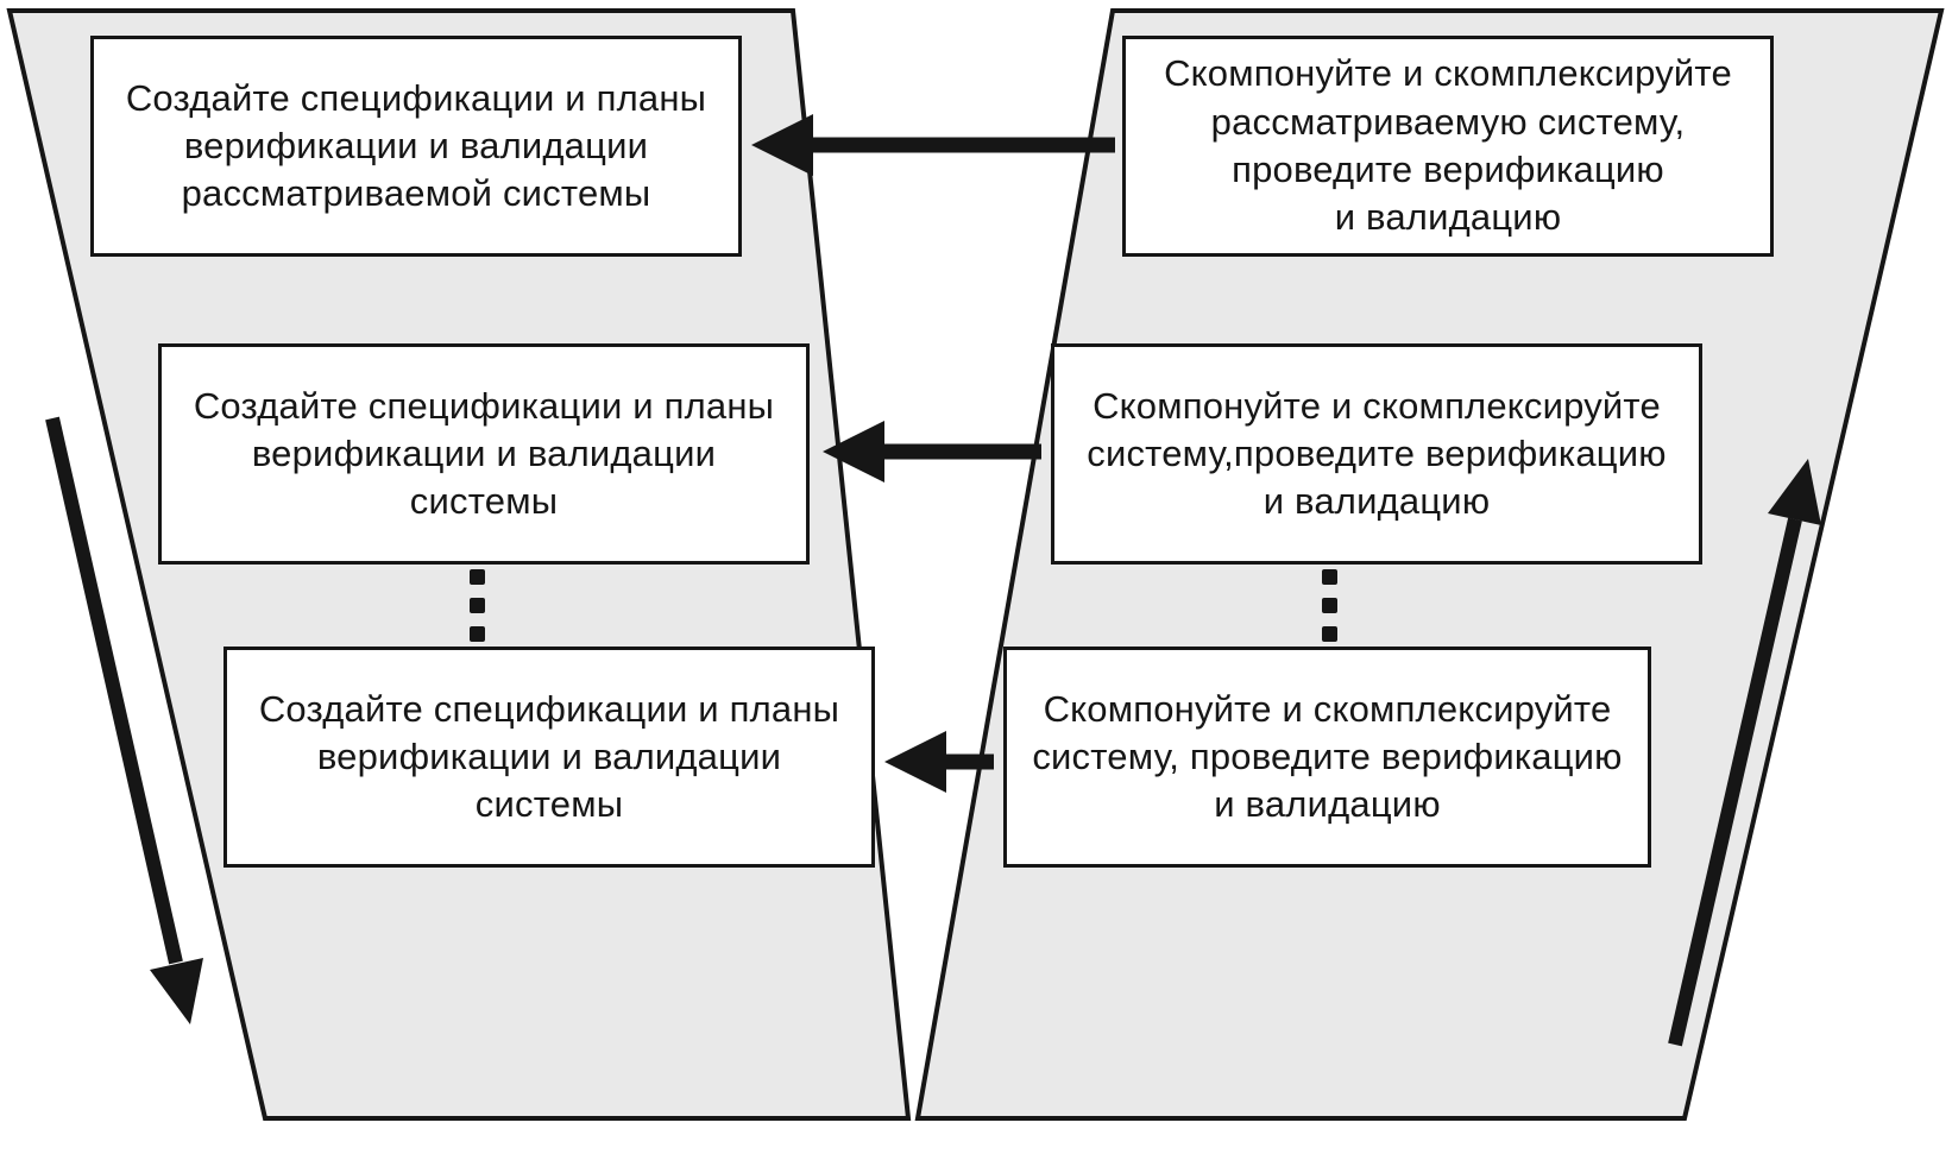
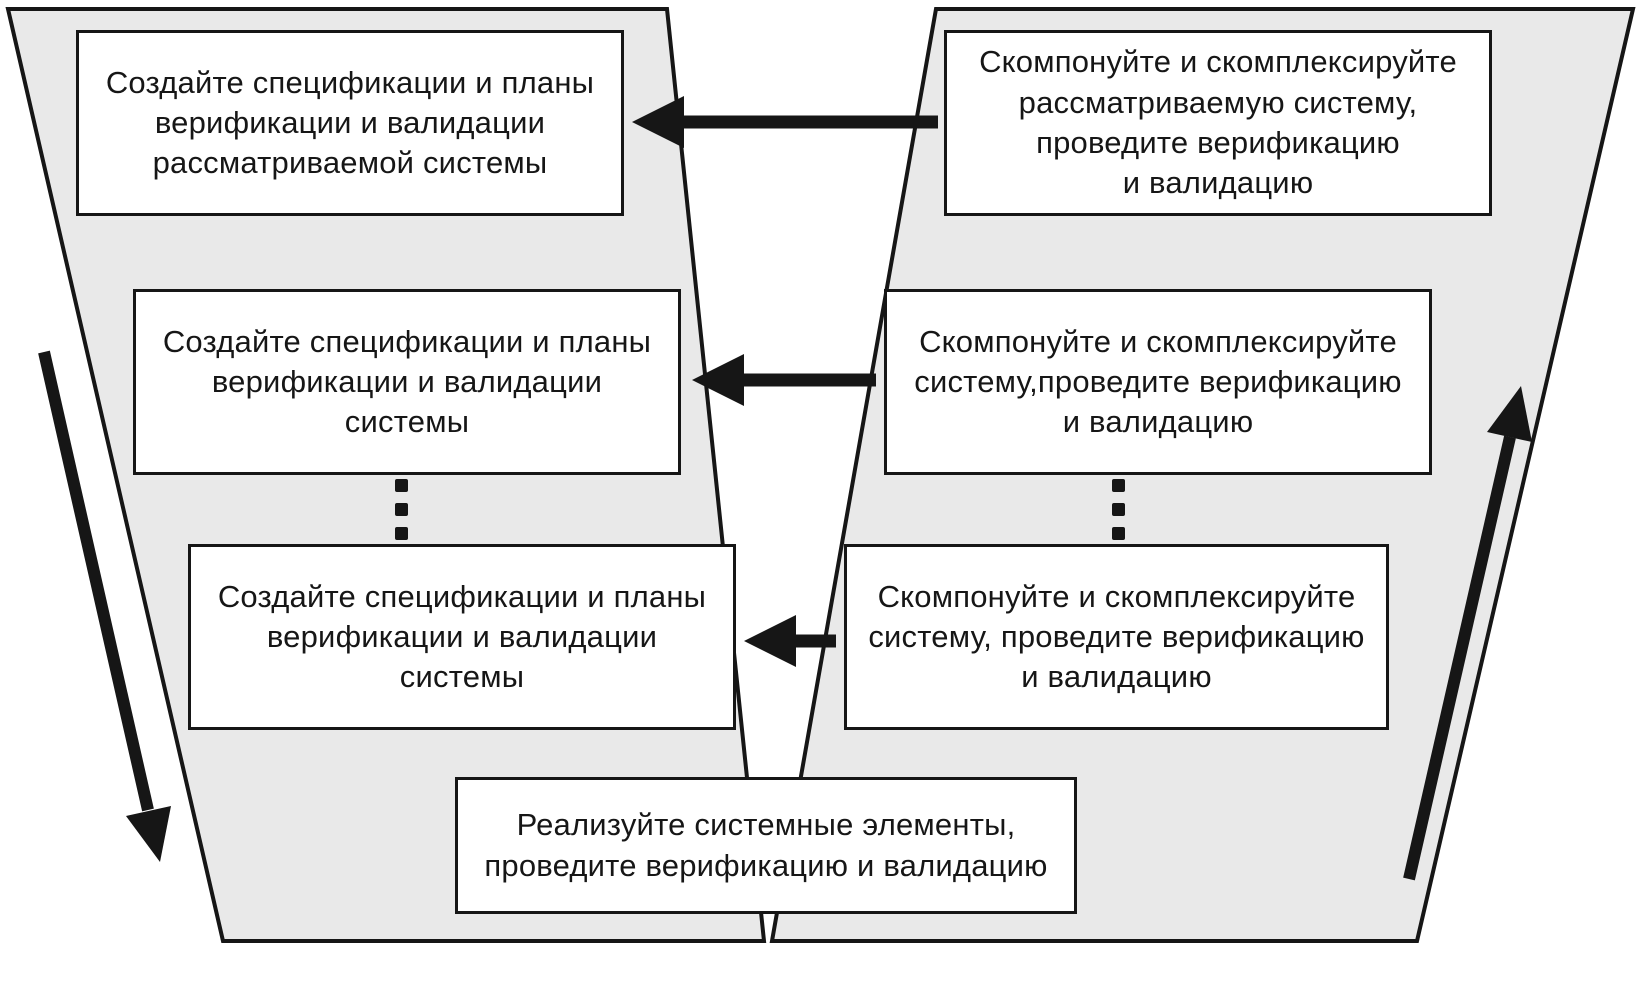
  Создайте спецификации и планы
  верификации и валидации
  рассматриваемой системы
  Создайте спецификации и планы
  верификации и валидации
  системы
  Создайте спецификации и планы
  верификации и валидации
  системы
  Скомпонуйте и скомплексируйте
  рассматриваемую систему,
  проведите верификацию
  и валидацию
  Скомпонуйте и скомплексируйте
  систему,проведите верификацию
  и валидацию
  Скомпонуйте и скомплексируйте
  систему, проведите верификацию
  и валидацию
+ Реализуйте системные элементы,
+ проведите верификацию и валидацию
